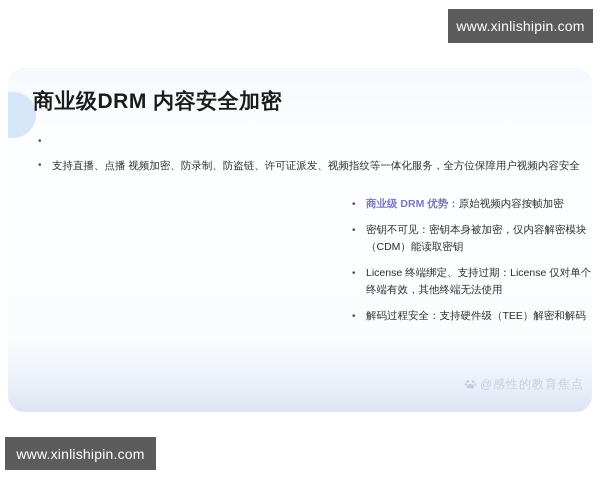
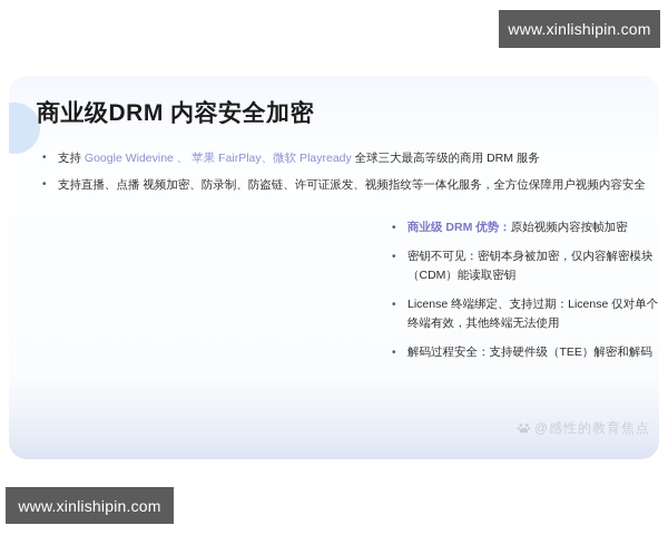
  www.xinlishipin.com
  商业级DRM 内容安全加密
  •
+ 支持 Google Widevine 、 苹果 FairPlay、微软 Playready 全球三大最高等级的商用 DRM 服务
  •
  支持直播、点播 视频加密、防录制、防盗链、许可证派发、视频指纹等一体化服务，全方位保障用户视频内容安全
  •
  商业级 DRM 优势：原始视频内容按帧加密
  •
  密钥不可见：密钥本身被加密，仅内容解密模块（CDM）能读取密钥
  •
  License 终端绑定、支持过期：License 仅对单个终端有效，其他终端无法使用
  •
  解码过程安全：支持硬件级（TEE）解密和解码
  @感性的教育焦点
  www.xinlishipin.com
